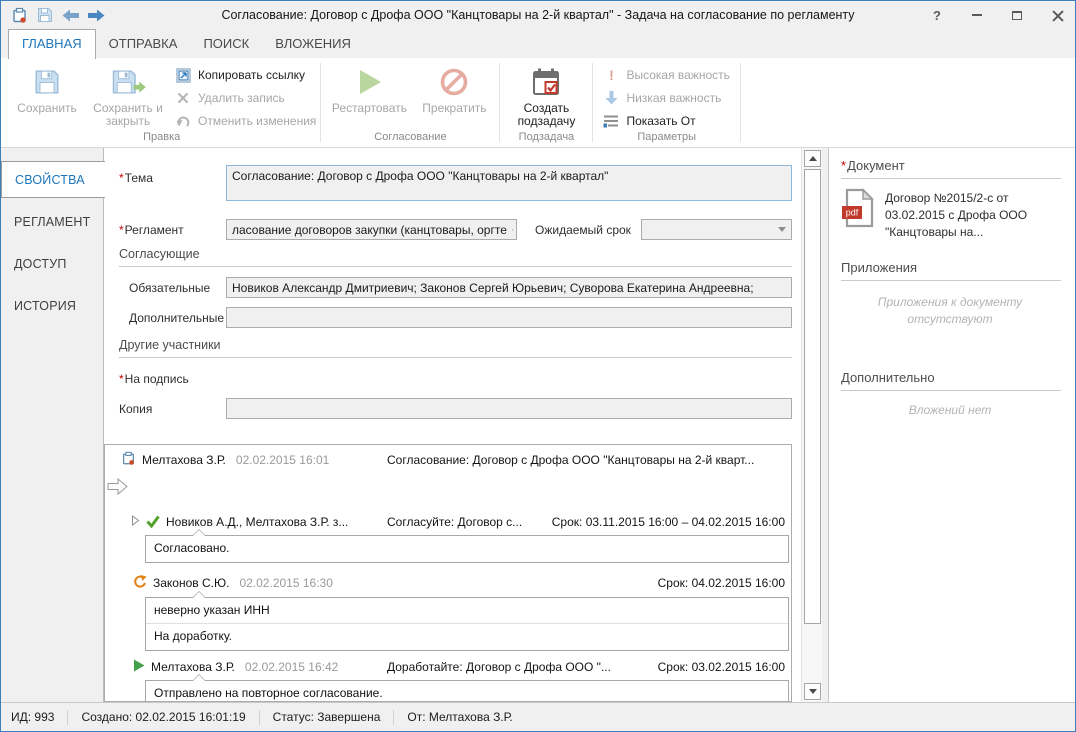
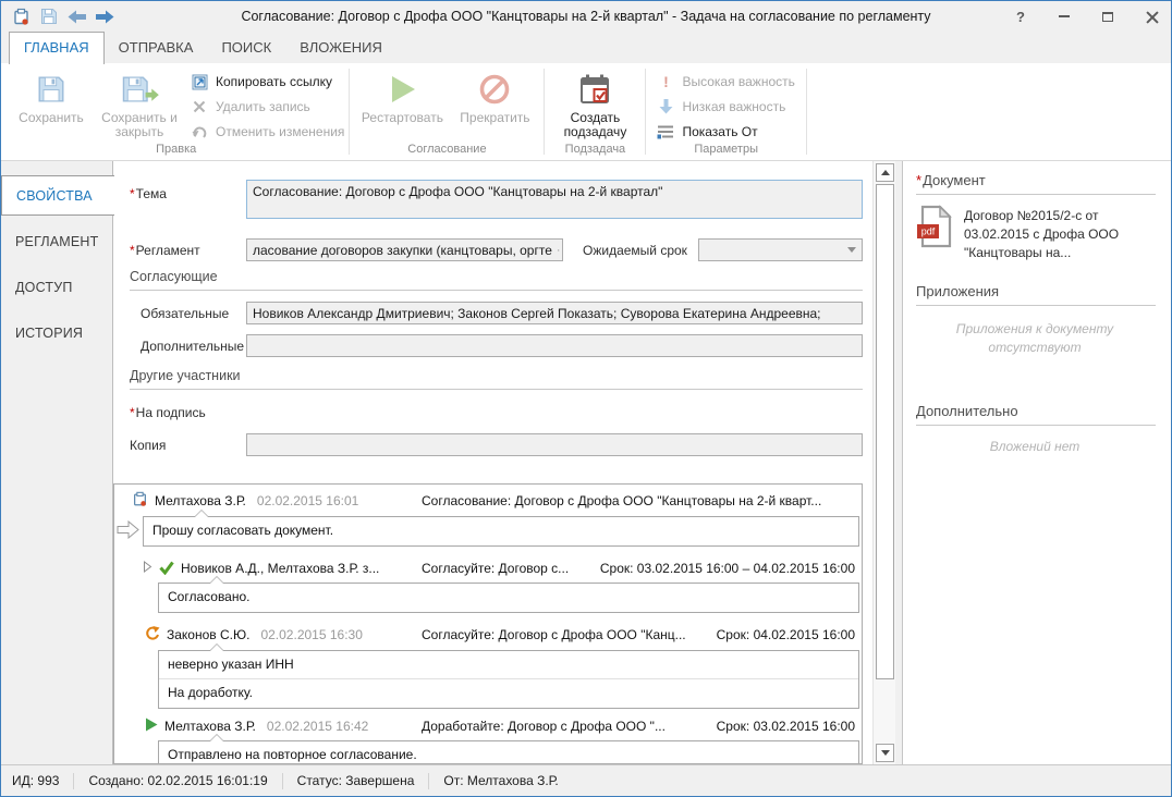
  Согласование: Договор с Дрофа ООО "Канцтовары на 2-й квартал" - Задача на согласование по регламенту
  ?
  ГЛАВНАЯ
  ОТПРАВКА
  ПОИСК
  ВЛОЖЕНИЯ
  Сохранить
  Сохранить и закрыть
  Копировать ссылку
  Удалить запись
  Отменить изменения
  Правка
  Рестартовать
  Прекратить
  Согласование
  Создать подзадачу
  Подзадача
  !
  Высокая важность
  Низкая важность
  Показать От
  Параметры
  СВОЙСТВА
  РЕГЛАМЕНТ
  ДОСТУП
  ИСТОРИЯ
  *Тема
  Согласование: Договор с Дрофа ООО "Канцтовары на 2-й квартал"
  *Регламент
  ласование договоров закупки (канцтовары, оргте
  Ожидаемый срок
  Согласующие
  Обязательные
- Новиков Александр Дмитриевич; Законов Сергей Юрьевич; Суворова Екатерина Андреевна;
+ Новиков Александр Дмитриевич; Законов Сергей Показать; Суворова Екатерина Андреевна;
  Дополнительные
  Другие участники
  *На подпись
  Копия
  Мелтахова З.Р.
  02.02.2015 16:01
  Согласование: Договор с Дрофа ООО "Канцтовары на 2-й кварт...
+ Прошу согласовать документ.
  Новиков А.Д., Мелтахова З.Р. з...
  Согласуйте: Договор с...
- Срок: 03.11.2015 16:00 – 04.02.2015 16:00
+ Срок: 03.02.2015 16:00 – 04.02.2015 16:00
  Согласовано.
  Законов С.Ю.
  02.02.2015 16:30
+ Согласуйте: Договор с Дрофа ООО "Канц...
  Срок: 04.02.2015 16:00
  неверно указан ИНН
  На доработку.
  Мелтахова З.Р.
  02.02.2015 16:42
  Доработайте: Договор с Дрофа ООО "...
  Срок: 03.02.2015 16:00
  Отправлено на повторное согласование.
  *Документ
  pdf
  Договор №2015/2-с от 03.02.2015 с Дрофа ООО "Канцтовары на...
  Приложения
  Приложения к документу отсутствуют
  Дополнительно
  Вложений нет
  ИД: 993
  Создано: 02.02.2015 16:01:19
  Статус: Завершена
  От: Мелтахова З.Р.
